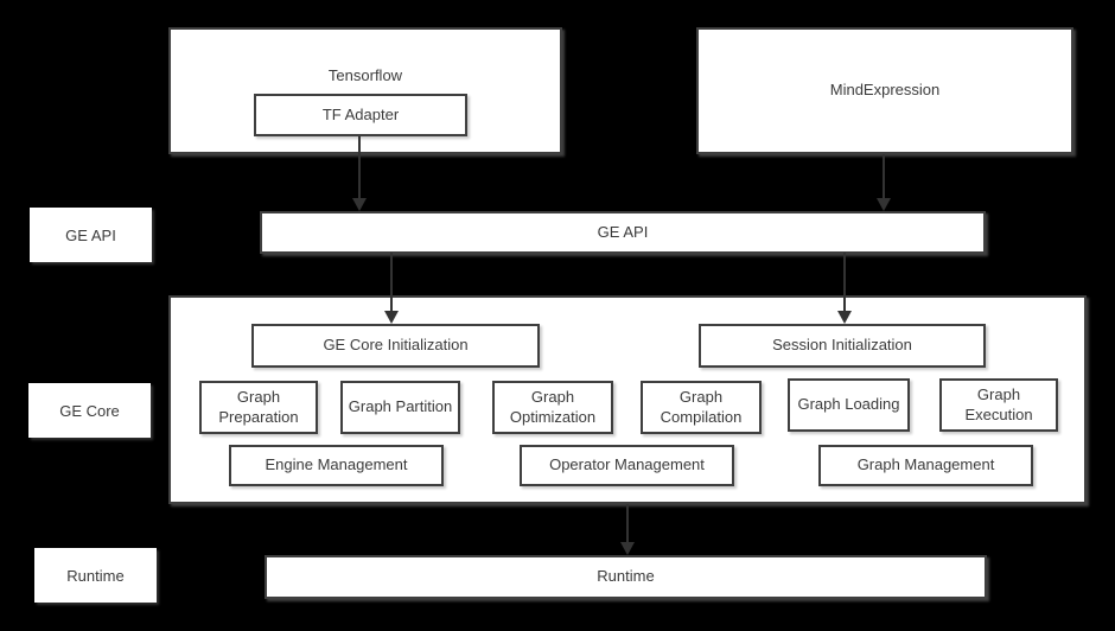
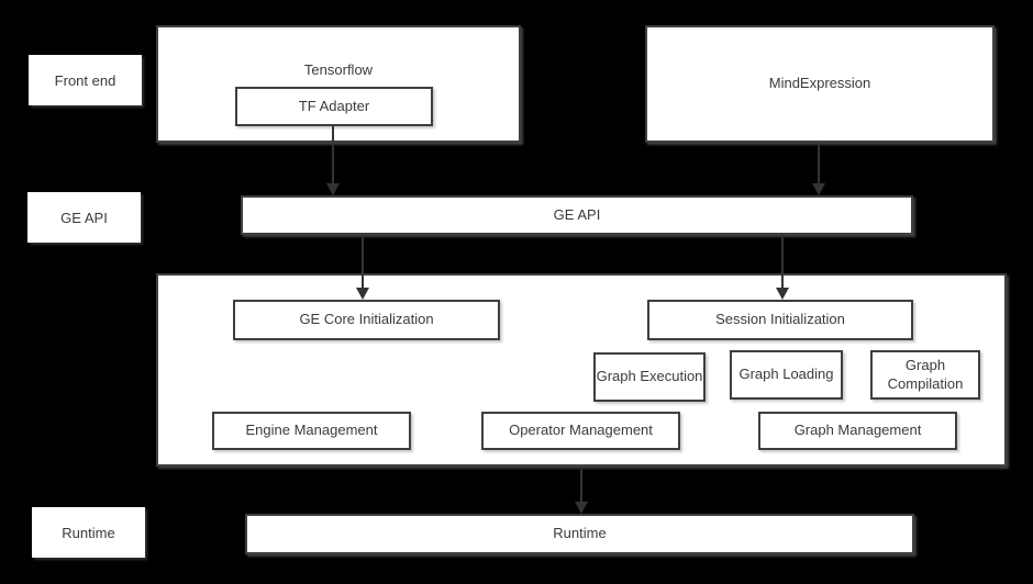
+ Front end
  GE API
- GE Core
  Runtime
  Tensorflow
  TF Adapter
  MindExpression
  GE API
  GE Core Initialization
  Session Initialization
- Graph Preparation
- Graph Partition
- Graph Optimization
- Graph Compilation
+ Graph Execution
  Graph Loading
- Graph Execution
+ Graph Compilation
  Engine Management
  Operator Management
  Graph Management
  Runtime
